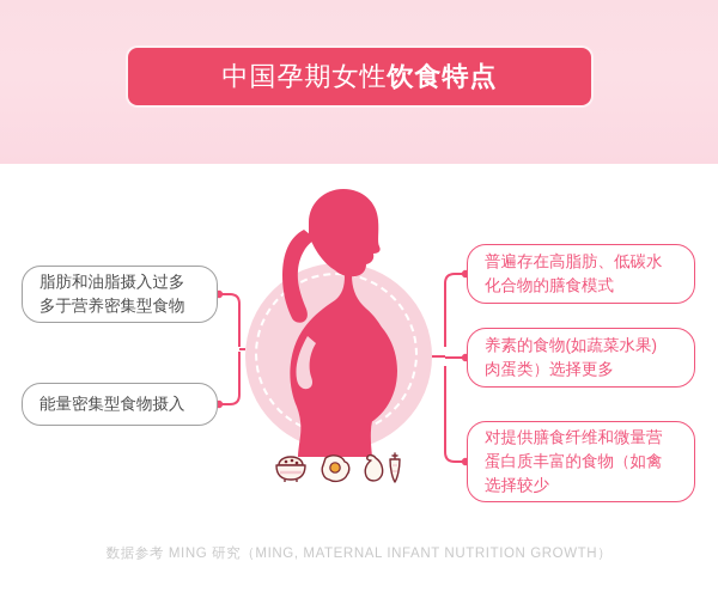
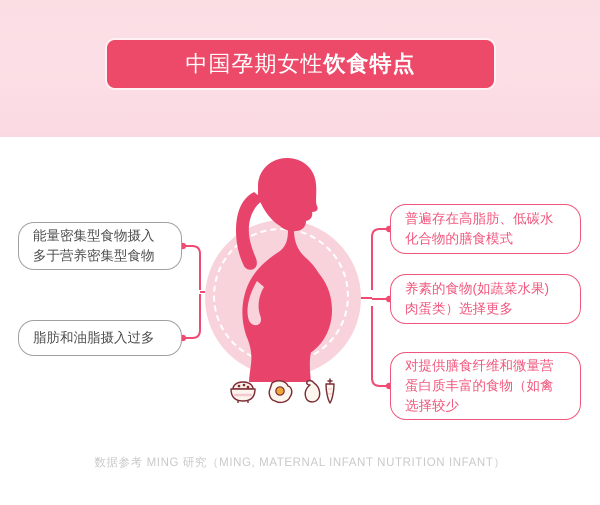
  中国孕期女性饮食特点
- 脂肪和油脂摄入过多
+ 能量密集型食物摄入
  多于营养密集型食物
- 能量密集型食物摄入
+ 脂肪和油脂摄入过多
  普遍存在高脂肪、低碳水
  化合物的膳食模式
  养素的食物(如蔬菜水果)
  肉蛋类）选择更多
  对提供膳食纤维和微量营
  蛋白质丰富的食物（如禽
  选择较少
- 数据参考 MING 研究（MING, MATERNAL INFANT NUTRITION GROWTH）
+ 数据参考 MING 研究（MING, MATERNAL INFANT NUTRITION INFANT）
